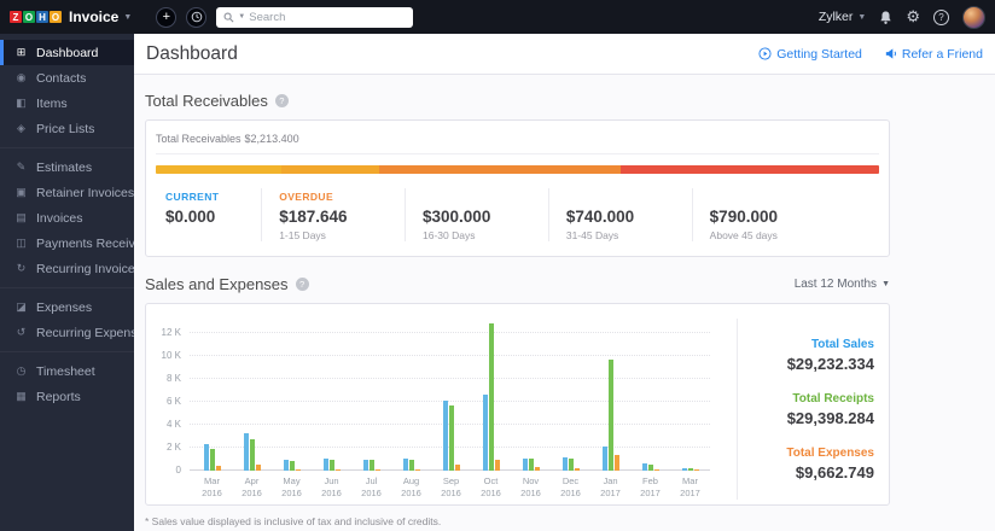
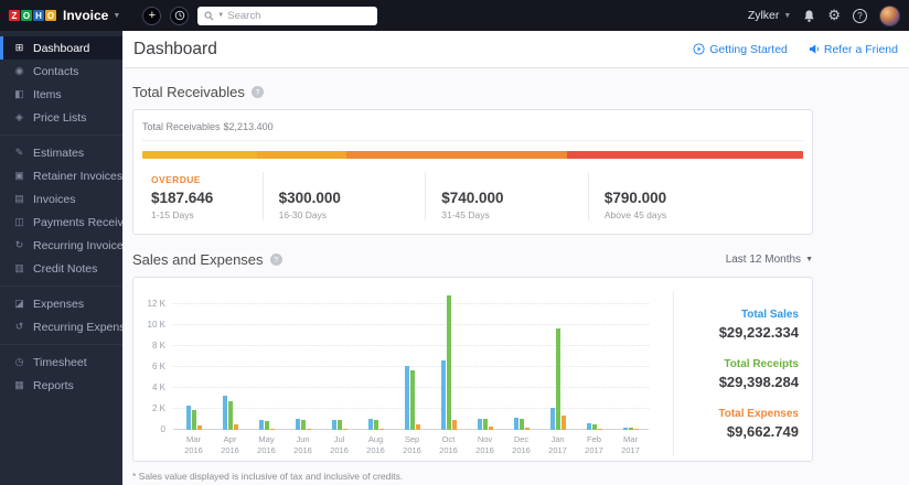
  Z
  O
  H
  O
  Invoice
  +
  Search
  Zylker
  ⚙
  ?
  ⊞
  Dashboard
  ◉
  Contacts
  ◧
  Items
  ◈
  Price Lists
  ✎
  Estimates
  ▣
  Retainer Invoices
  ▤
  Invoices
  ◫
  Payments Receiv
  ↻
  Recurring Invoice
+ ▥
+ Credit Notes
  ◪
  Expenses
  ↺
  Recurring Expen
  ◷
  Timesheet
  ▦
  Reports
  Dashboard
  Getting Started
  Refer a Friend
  Total Receivables
  ?
  Total Receivables $2,213.400
- CURRENT
- $0.000
  OVERDUE
  $187.646
  1-15 Days
  $300.000
  16-30 Days
  $740.000
  31-45 Days
  $790.000
  Above 45 days
  Sales and Expenses
  ?
  Last 12 Months
  12 K
  10 K
  8 K
  6 K
  4 K
  2 K
  0
  Mar
  2016
  Apr
  2016
  May
  2016
  Jun
  2016
  Jul
  2016
  Aug
  2016
  Sep
  2016
  Oct
  2016
  Nov
  2016
  Dec
  2016
  Jan
  2017
  Feb
  2017
  Mar
  2017
  Total Sales
  $29,232.334
  Total Receipts
  $29,398.284
  Total Expenses
  $9,662.749
  * Sales value displayed is inclusive of tax and inclusive of credits.
